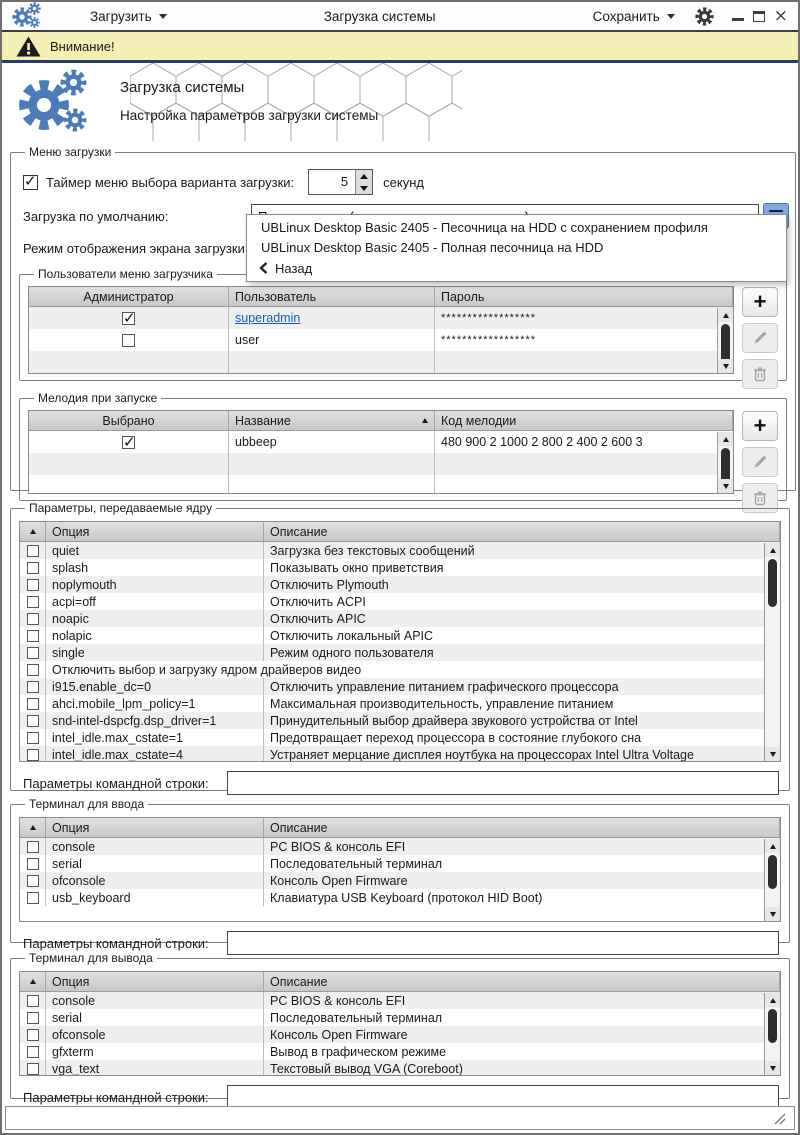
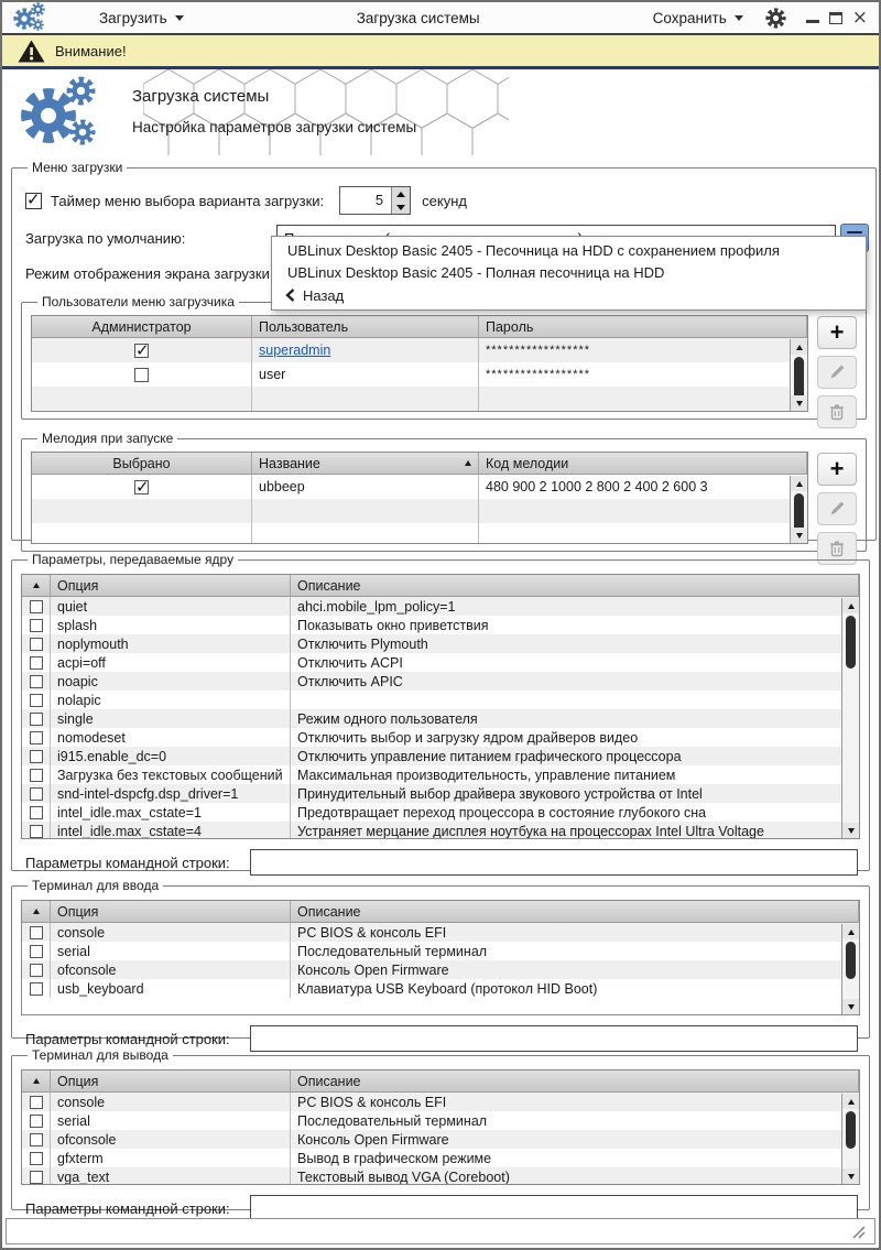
  Загрузить
  Загрузка системы
  Сохранить
  ×
  Внимание!
  Загрузка системы
  Настройка параметров загрузки системы
  Меню загрузки
  Таймер меню выбора варианта загрузки:
  5
  секунд
  Загрузка по умолчанию:
  Режим отображения экрана загрузки
  Пользователи меню загрузчика
  Администратор
  Пользователь
  Пароль
  superadmin
  ******************
  user
  ******************
  +
  Мелодия при запуске
  Выбрано
  Название
  Код мелодии
  ubbeep
  480 900 2 1000 2 800 2 400 2 600 3
  +
  Параметры, передаваемые ядру
  Опция
  Описание
  quiet
- Загрузка без текстовых сообщений
+ ahci.mobile_lpm_policy=1
  splash
  Показывать окно приветствия
  noplymouth
  Отключить Plymouth
  acpi=off
  Отключить ACPI
  noapic
  Отключить APIC
  nolapic
- Отключить локальный APIC
  single
  Режим одного пользователя
+ nomodeset
  Отключить выбор и загрузку ядром драйверов видео
  i915.enable_dc=0
  Отключить управление питанием графического процессора
- ahci.mobile_lpm_policy=1
+ Загрузка без текстовых сообщений
  Максимальная производительность, управление питанием
  snd-intel-dspcfg.dsp_driver=1
  Принудительный выбор драйвера звукового устройства от Intel
  intel_idle.max_cstate=1
  Предотвращает переход процессора в состояние глубокого сна
  intel_idle.max_cstate=4
  Устраняет мерцание дисплея ноутбука на процессорах Intel Ultra Voltage
  Параметры командной строки:
  Терминал для ввода
  Опция
  Описание
  console
  PC BIOS & консоль EFI
  serial
  Последовательный терминал
  ofconsole
  Консоль Open Firmware
  usb_keyboard
  Клавиатура USB Keyboard (протокол HID Boot)
  Параметры командной строки:
  Терминал для вывода
  Опция
  Описание
  console
  PC BIOS & консоль EFI
  serial
  Последовательный терминал
  ofconsole
  Консоль Open Firmware
  gfxterm
  Вывод в графическом режиме
  vga_text
  Текстовый вывод VGA (Coreboot)
  Параметры командной строки:
  UBLinux Desktop Basic 2405 - Песочница на HDD с сохранением профиля
  UBLinux Desktop Basic 2405 - Полная песочница на HDD
  Назад
